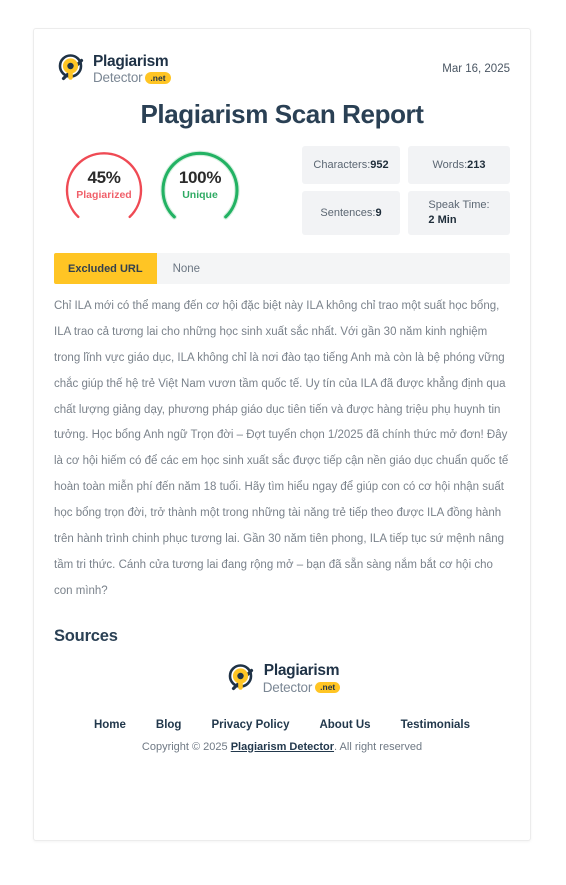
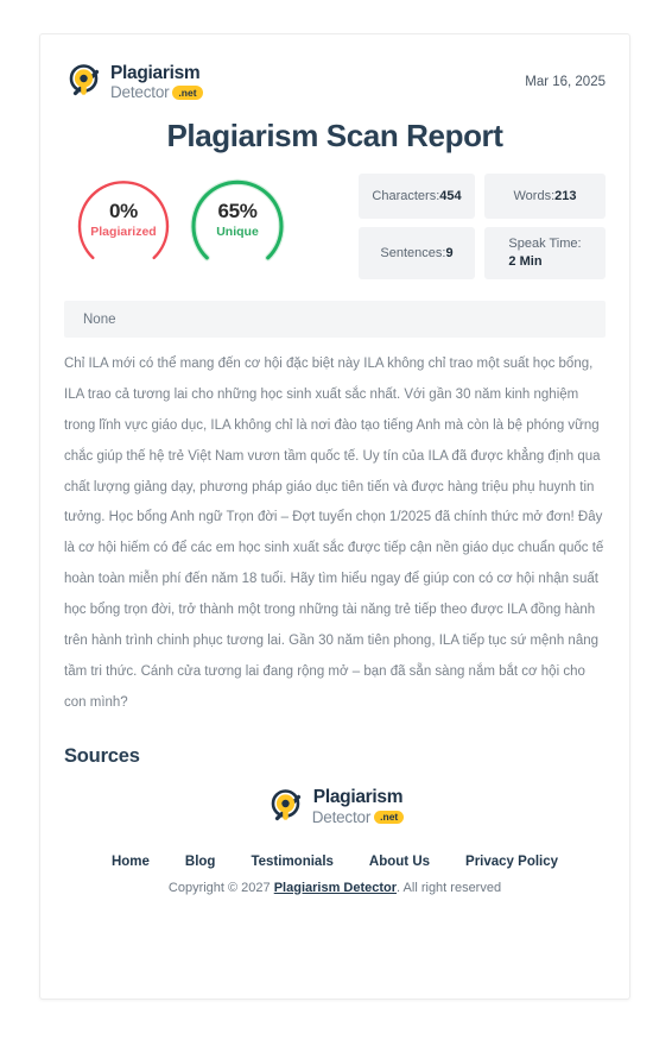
  Plagiarism
  Detector
  .net
  Mar 16, 2025
  Plagiarism Scan Report
- 45%
+ 0%
  Plagiarized
- 100%
+ 65%
  Unique
  Characters:
- 952
+ 454
  Words:
  213
  Sentences:
  9
  Speak Time:
  2 Min
- Excluded URL
  None
  Chỉ ILA mới có thể mang đến cơ hội đặc biệt này ILA không chỉ trao một suất học bổng, ILA trao cả tương lai cho những học sinh xuất sắc nhất. Với gần 30 năm kinh nghiệm trong lĩnh vực giáo dục, ILA không chỉ là nơi đào tạo tiếng Anh mà còn là bệ phóng vững chắc giúp thế hệ trẻ Việt Nam vươn tầm quốc tế. Uy tín của ILA đã được khẳng định qua chất lượng giảng dạy, phương pháp giáo dục tiên tiến và được hàng triệu phụ huynh tin tưởng. Học bổng Anh ngữ Trọn đời – Đợt tuyển chọn 1/2025 đã chính thức mở đơn! Đây là cơ hội hiếm có để các em học sinh xuất sắc được tiếp cận nền giáo dục chuẩn quốc tế hoàn toàn miễn phí đến năm 18 tuổi. Hãy tìm hiểu ngay để giúp con có cơ hội nhận suất học bổng trọn đời, trở thành một trong những tài năng trẻ tiếp theo được ILA đồng hành trên hành trình chinh phục tương lai. Gần 30 năm tiên phong, ILA tiếp tục sứ mệnh nâng tầm tri thức. Cánh cửa tương lai đang rộng mở – bạn đã sẵn sàng nắm bắt cơ hội cho con mình?
  Sources
  Plagiarism
  Detector
  .net
  Home
  Blog
- Privacy Policy
+ Testimonials
  About Us
- Testimonials
+ Privacy Policy
- Copyright © 2025 Plagiarism Detector. All right reserved
+ Copyright © 2027 Plagiarism Detector. All right reserved
